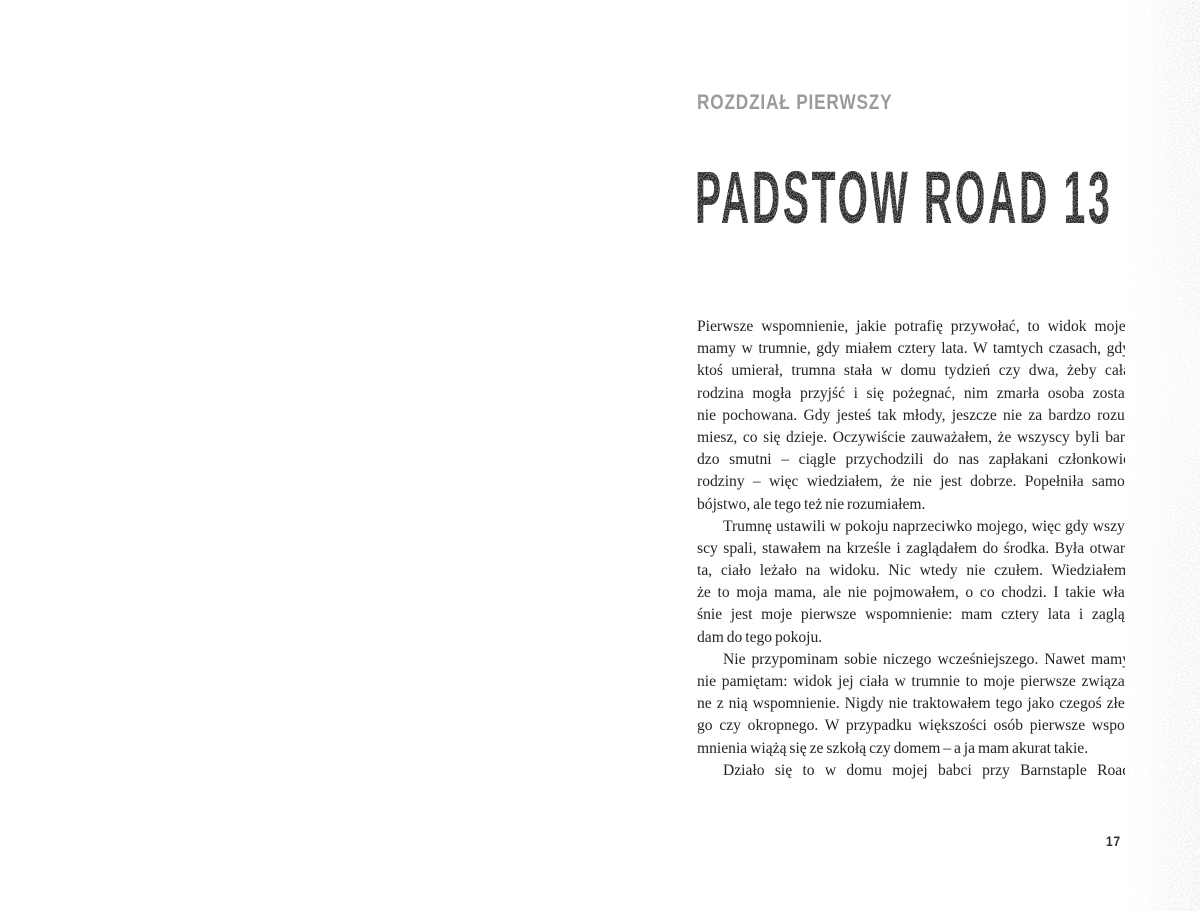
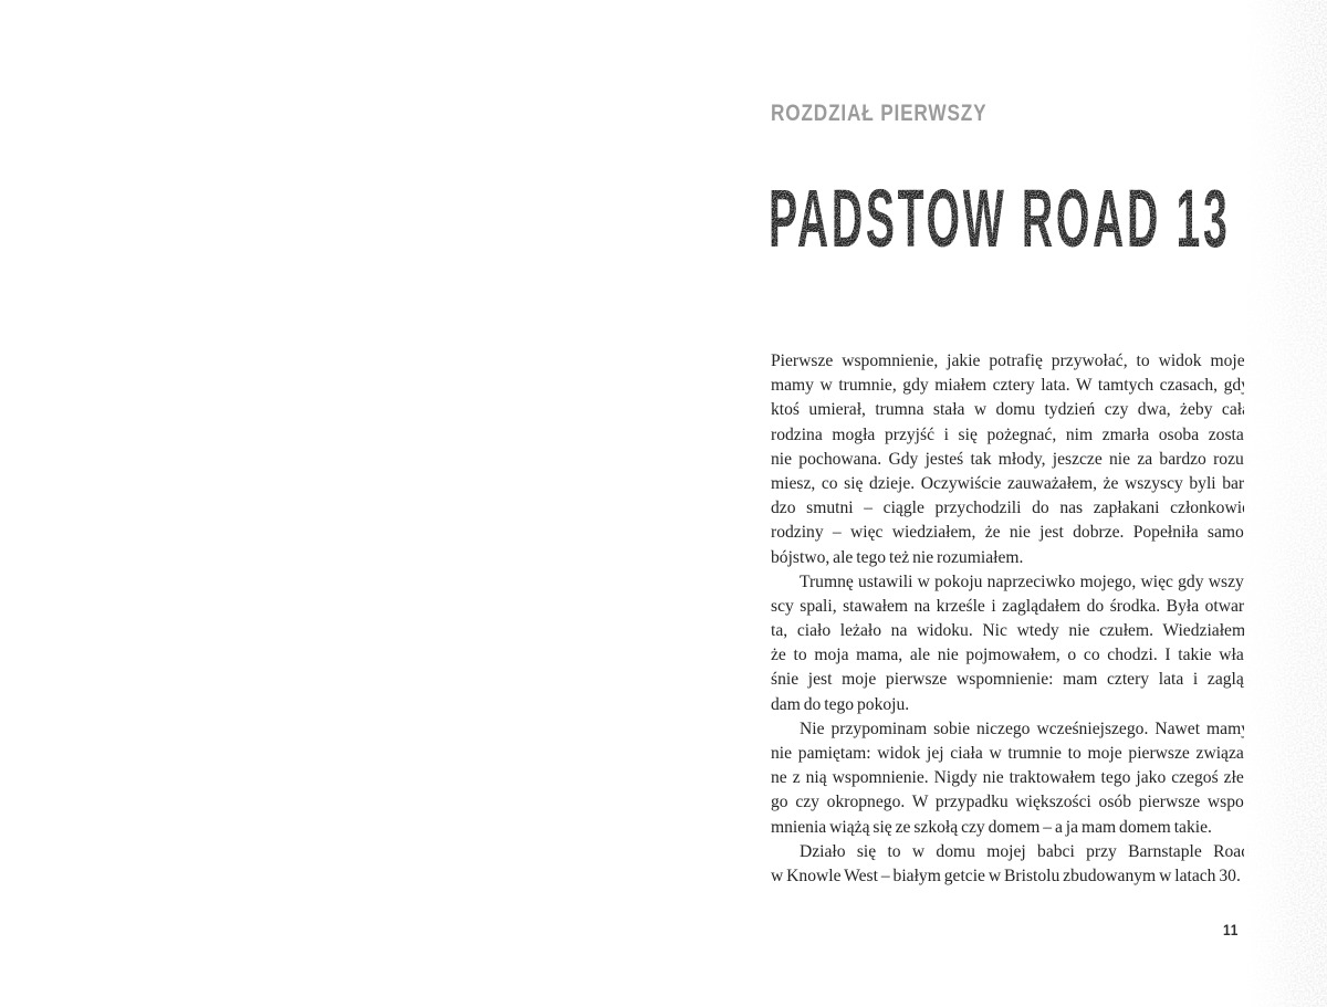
  ROZDZIAŁ PIERWSZY
  Pierwsze wspomnienie, jakie potrafię przywołać, to widok moje
  mamy w trumnie, gdy miałem cztery lata. W tamtych czasach, gd
  ktoś umierał, trumna stała w domu tydzień czy dwa, żeby cał
  rodzina mogła przyjść i się pożegnać, nim zmarła osoba zosta
  nie pochowana. Gdy jesteś tak młody, jeszcze nie za bardzo rozu
  miesz, co się dzieje. Oczywiście zauważałem, że wszyscy byli bar
  dzo smutni – ciągle przychodzili do nas zapłakani członkowi
  rodziny – więc wiedziałem, że nie jest dobrze. Popełniła samo
  bójstwo, ale tego też nie rozumiałem.
  Trumnę ustawili w pokoju naprzeciwko mojego, więc gdy wszy
  scy spali, stawałem na krześle i zaglądałem do środka. Była otwar
  ta, ciało leżało na widoku. Nic wtedy nie czułem. Wiedziałem
  że to moja mama, ale nie pojmowałem, o co chodzi. I takie wła
  śnie jest moje pierwsze wspomnienie: mam cztery lata i zaglą
  dam do tego pokoju.
  Nie przypominam sobie niczego wcześniejszego. Nawet mam
  nie pamiętam: widok jej ciała w trumnie to moje pierwsze związa
  ne z nią wspomnienie. Nigdy nie traktowałem tego jako czegoś złe
  go czy okropnego. W przypadku większości osób pierwsze wspo
- mnienia wiążą się ze szkołą czy domem – a ja mam akurat takie.
+ mnienia wiążą się ze szkołą czy domem – a ja mam domem takie.
  Działo się to w domu mojej babci przy Barnstaple Roa
+ w Knowle West – białym getcie w Bristolu zbudowanym w latach 30.
- 17
+ 11
